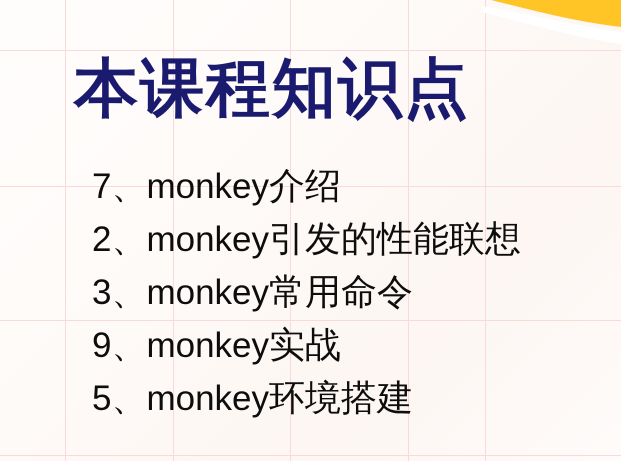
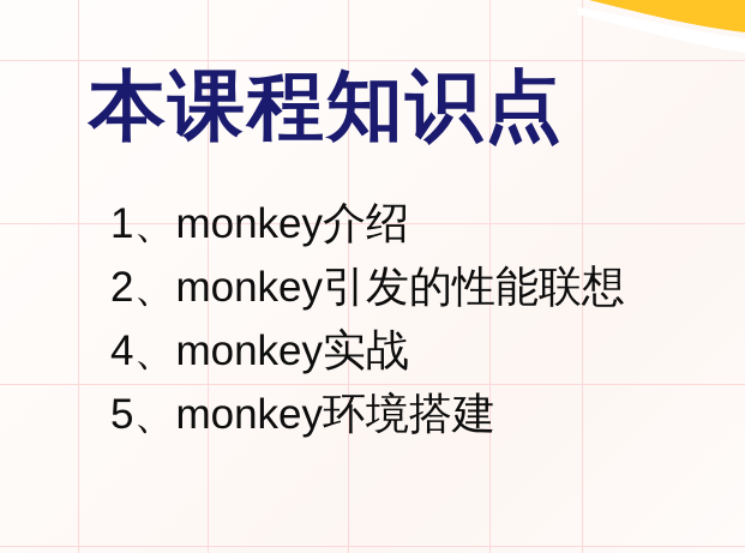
  本课程知识点
- 7、monkey介绍
+ 1、monkey介绍
  2、monkey引发的性能联想
- 3、monkey常用命令
- 9、monkey实战
+ 4、monkey实战
  5、monkey环境搭建
